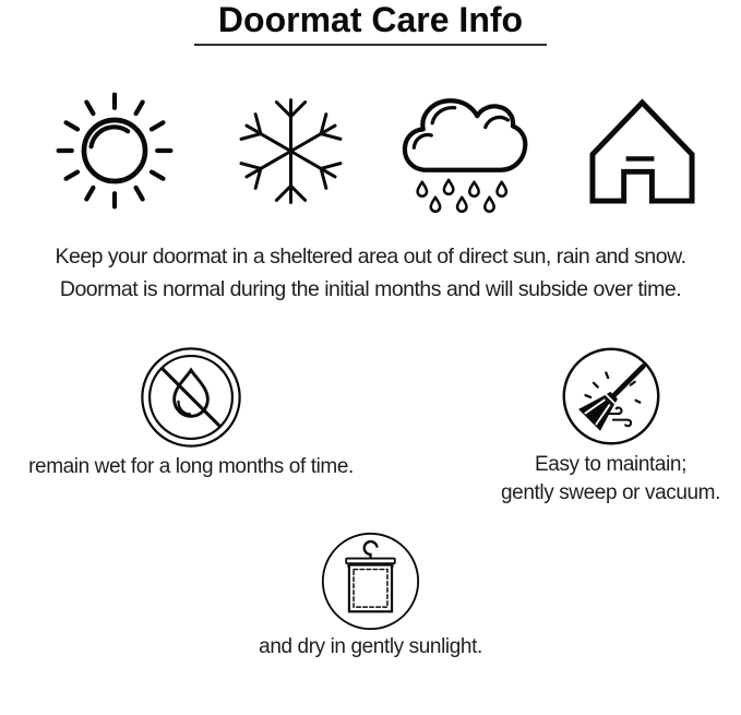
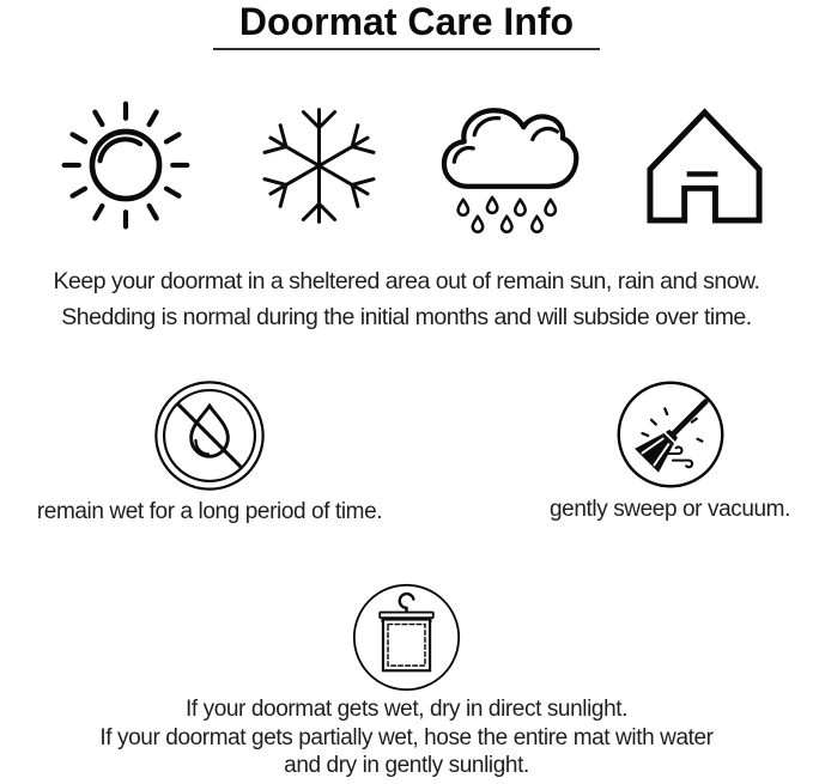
  Doormat Care Info
- Keep your doormat in a sheltered area out of direct sun, rain and snow.
+ Keep your doormat in a sheltered area out of remain sun, rain and snow.
- Doormat is normal during the initial months and will subside over time.
+ Shedding is normal during the initial months and will subside over time.
- remain wet for a long months of time.
+ remain wet for a long period of time.
- Easy to maintain;
  gently sweep or vacuum.
+ If your doormat gets wet, dry in direct sunlight.
+ If your doormat gets partially wet, hose the entire mat with water
  and dry in gently sunlight.
